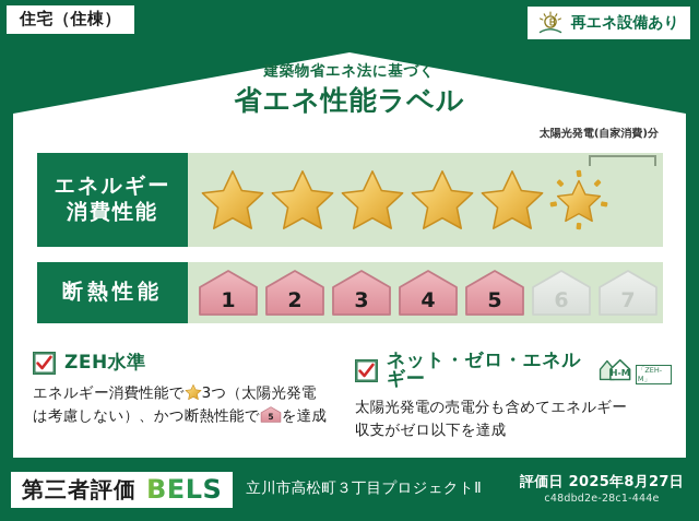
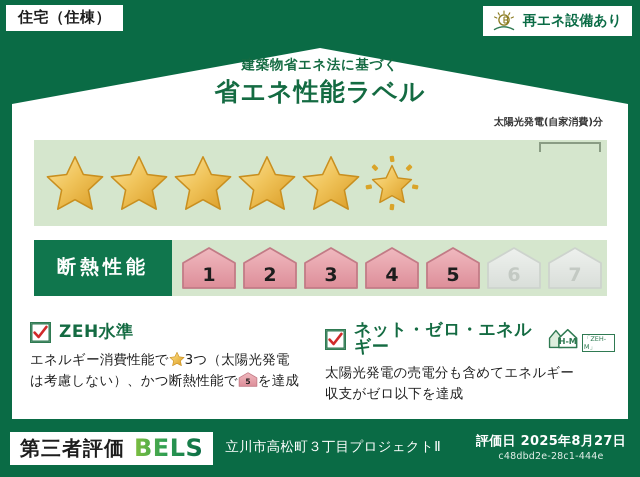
  住宅（住棟）
  再エネ設備あり
  建築物省エネ法に基づく
  省エネ性能ラベル
- エネルギー
- 消費性能
  太陽光発電(自家消費)分
  断熱性能
  1
  2
  3
  4
  5
  6
  7
  ZEH水準
  エネルギー消費性能で 3つ（太陽光発電
  は考慮しない）、かつ断熱性能で
  5
  を達成
  ネット・ゼロ・エネルギー
  H-M
  「ZEH-M」
  太陽光発電の売電分も含めてエネルギー
  収支がゼロ以下を達成
  第三者評価
  BELS
  立川市高松町３丁目プロジェクトⅡ
  評価日 2025年8月27日
  c48dbd2e-28c1-444e
